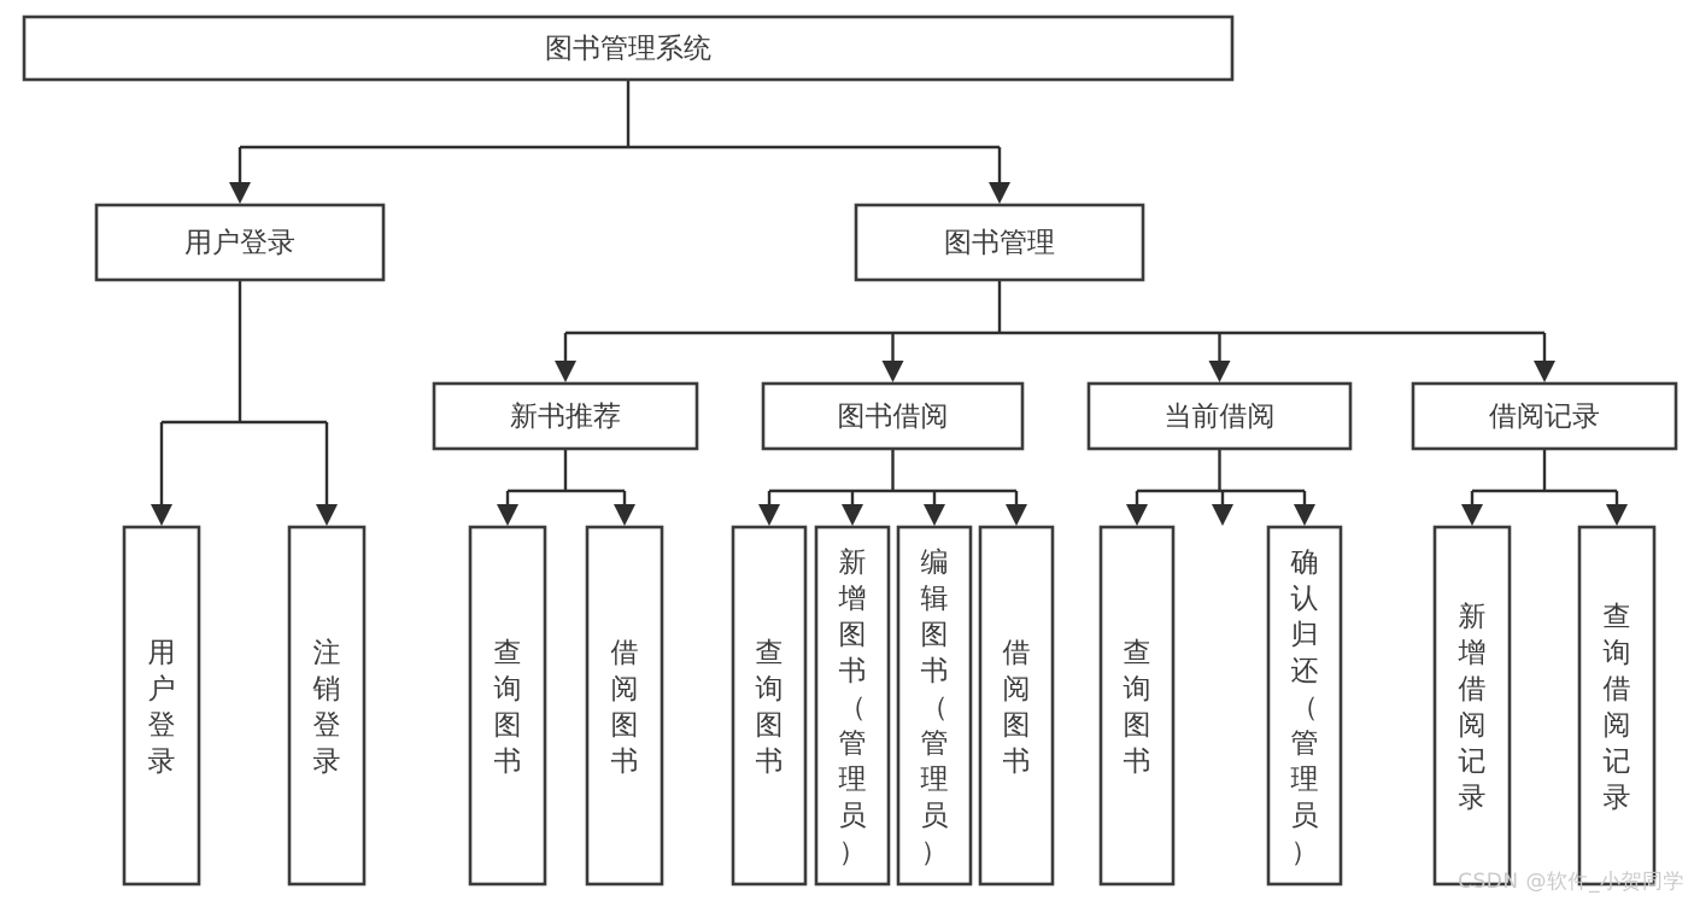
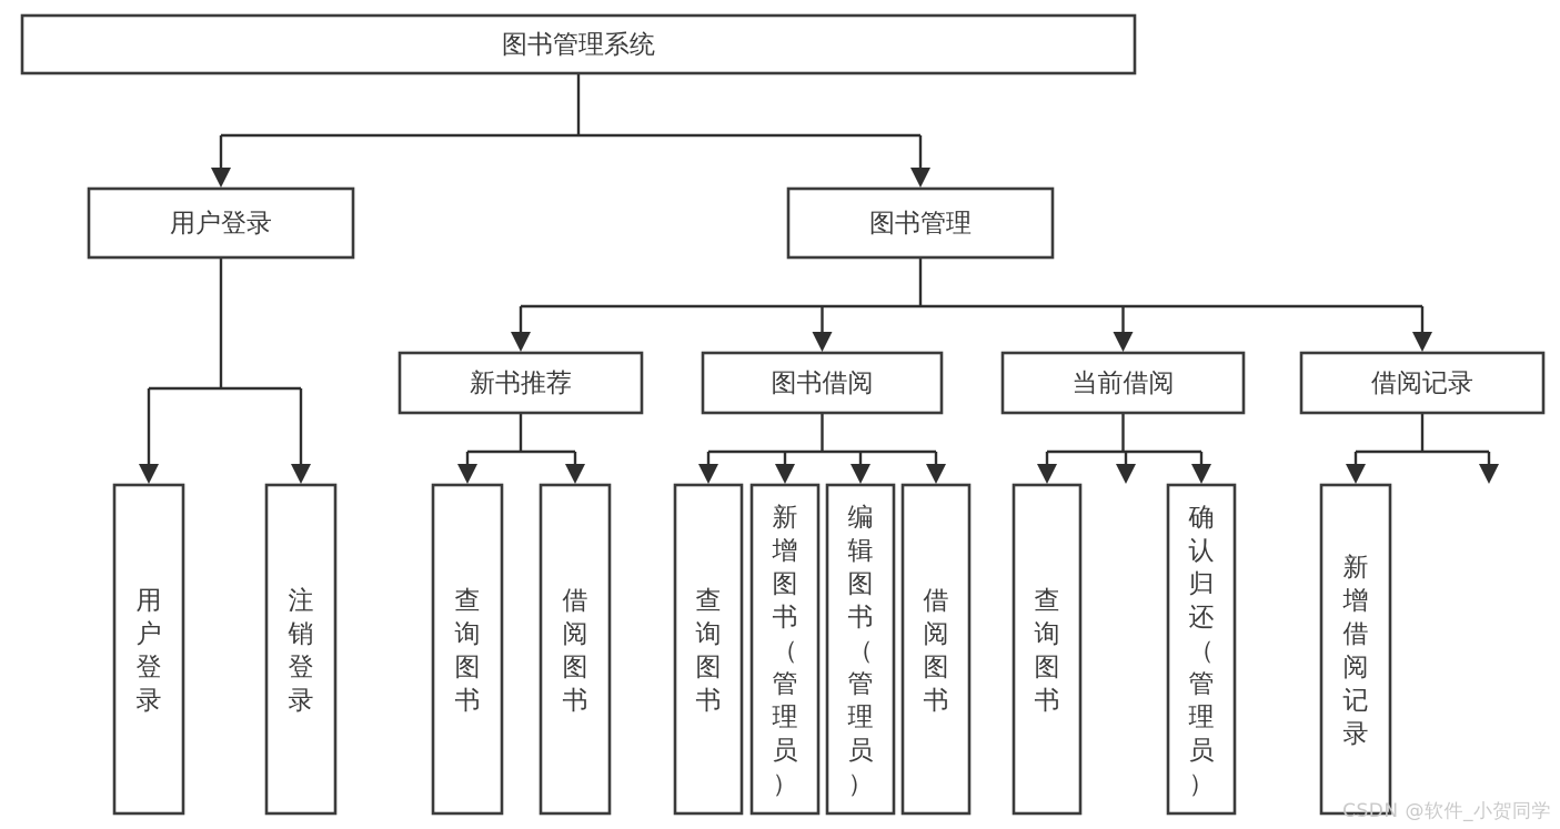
  图书管理系统
  用户登录
  用户登录
  注销登录
  图书管理
  新书推荐
  查询图书
  借阅图书
  图书借阅
  查询图书
  新增图书（管理员）
  编辑图书（管理员）
  借阅图书
  当前借阅
  查询图书
  确认归还（管理员）
  借阅记录
  新增借阅记录
- 查询借阅记录
  CSDN @软件_小贺同学
